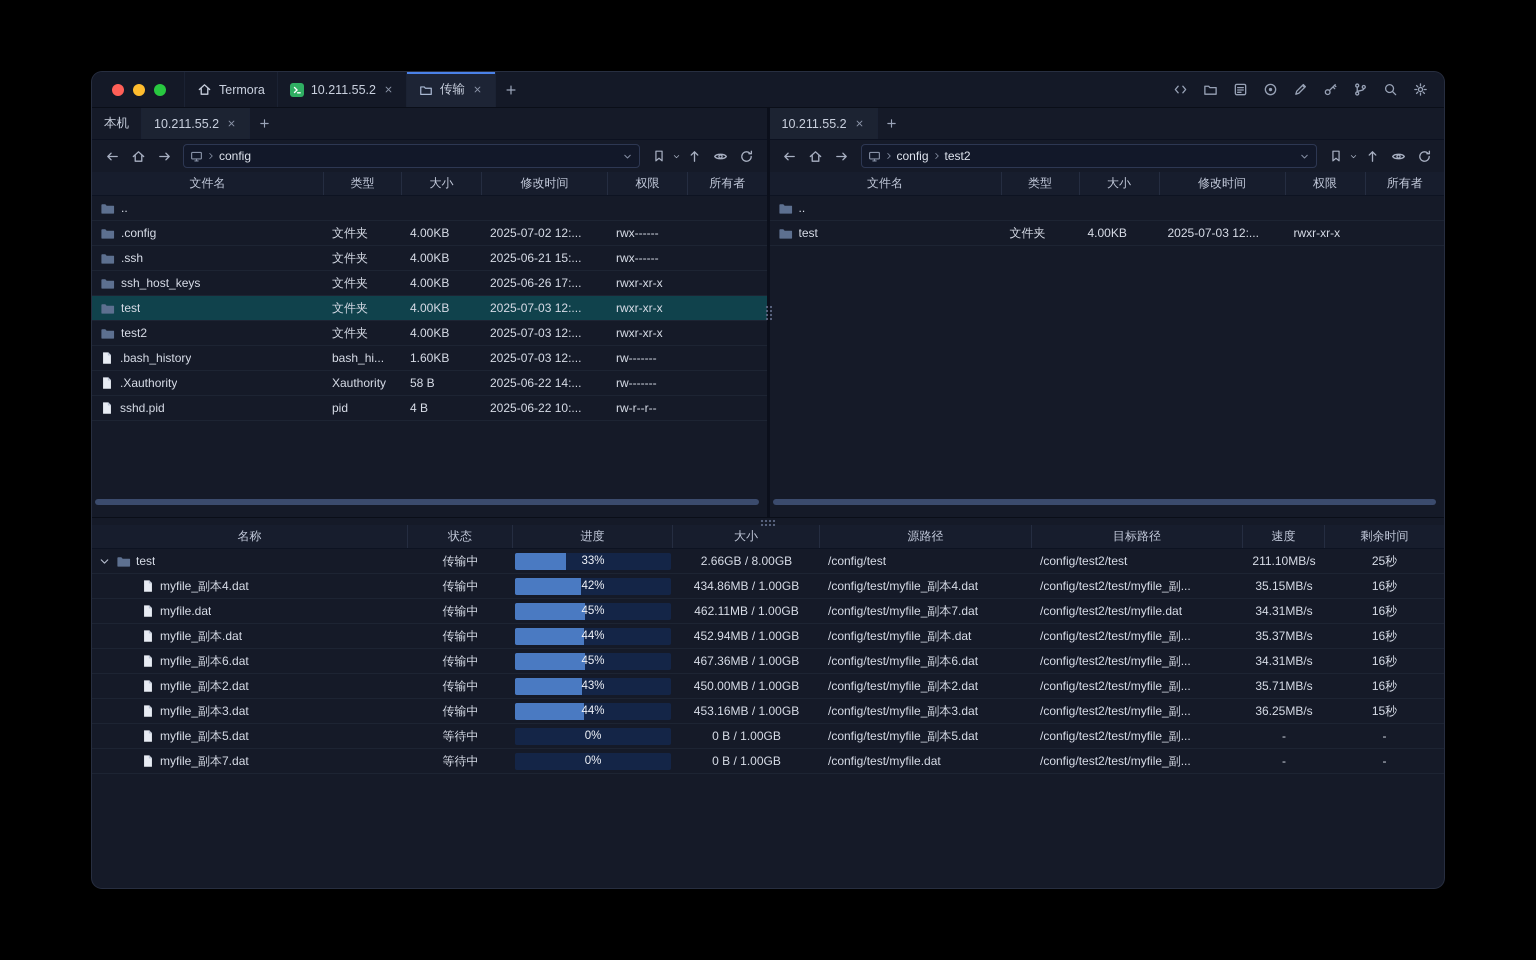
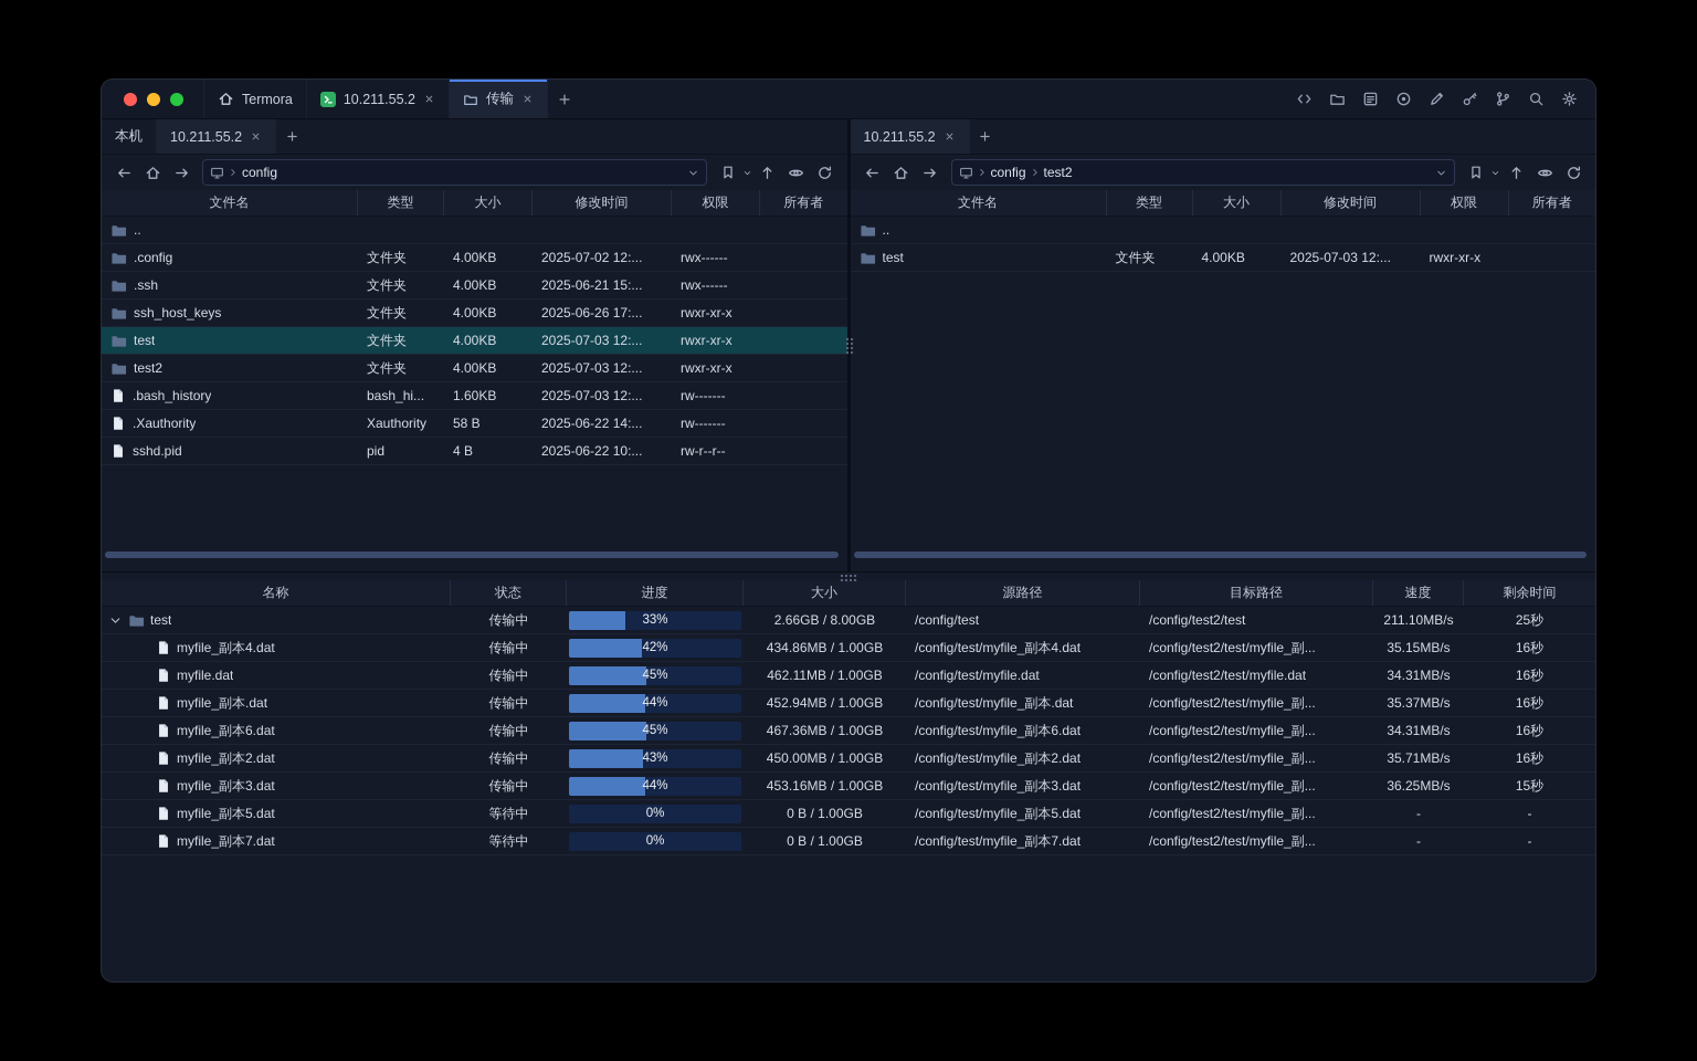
  Termora
  10.211.55.2
  传输
  本机
  10.211.55.2
  config
  文件名
  类型
  大小
  修改时间
  权限
  所有者
  ..
  .config
  文件夹
  4.00KB
  2025-07-02 12:...
  rwx------
  .ssh
  文件夹
  4.00KB
  2025-06-21 15:...
  rwx------
  ssh_host_keys
  文件夹
  4.00KB
  2025-06-26 17:...
  rwxr-xr-x
  test
  文件夹
  4.00KB
  2025-07-03 12:...
  rwxr-xr-x
  test2
  文件夹
  4.00KB
  2025-07-03 12:...
  rwxr-xr-x
  .bash_history
  bash_hi...
  1.60KB
  2025-07-03 12:...
  rw-------
  .Xauthority
  Xauthority
  58 B
  2025-06-22 14:...
  rw-------
  sshd.pid
  pid
  4 B
  2025-06-22 10:...
  rw-r--r--
  10.211.55.2
  config
  test2
  文件名
  类型
  大小
  修改时间
  权限
  所有者
  ..
  test
  文件夹
  4.00KB
  2025-07-03 12:...
  rwxr-xr-x
  名称
  状态
  进度
  大小
  源路径
  目标路径
  速度
  剩余时间
  test
  传输中
  33%
  2.66GB / 8.00GB
  /config/test
  /config/test2/test
  211.10MB/s
  25秒
  myfile_副本4.dat
  传输中
  42%
  434.86MB / 1.00GB
  /config/test/myfile_副本4.dat
  /config/test2/test/myfile_副...
  35.15MB/s
  16秒
  myfile.dat
  传输中
  45%
  462.11MB / 1.00GB
- /config/test/myfile_副本7.dat
+ /config/test/myfile.dat
  /config/test2/test/myfile.dat
  34.31MB/s
  16秒
  myfile_副本.dat
  传输中
  44%
  452.94MB / 1.00GB
  /config/test/myfile_副本.dat
  /config/test2/test/myfile_副...
  35.37MB/s
  16秒
  myfile_副本6.dat
  传输中
  45%
  467.36MB / 1.00GB
  /config/test/myfile_副本6.dat
  /config/test2/test/myfile_副...
  34.31MB/s
  16秒
  myfile_副本2.dat
  传输中
  43%
  450.00MB / 1.00GB
  /config/test/myfile_副本2.dat
  /config/test2/test/myfile_副...
  35.71MB/s
  16秒
  myfile_副本3.dat
  传输中
  44%
  453.16MB / 1.00GB
  /config/test/myfile_副本3.dat
  /config/test2/test/myfile_副...
  36.25MB/s
  15秒
  myfile_副本5.dat
  等待中
  0%
  0 B / 1.00GB
  /config/test/myfile_副本5.dat
  /config/test2/test/myfile_副...
  -
  -
  myfile_副本7.dat
  等待中
  0%
  0 B / 1.00GB
- /config/test/myfile.dat
+ /config/test/myfile_副本7.dat
  /config/test2/test/myfile_副...
  -
  -
